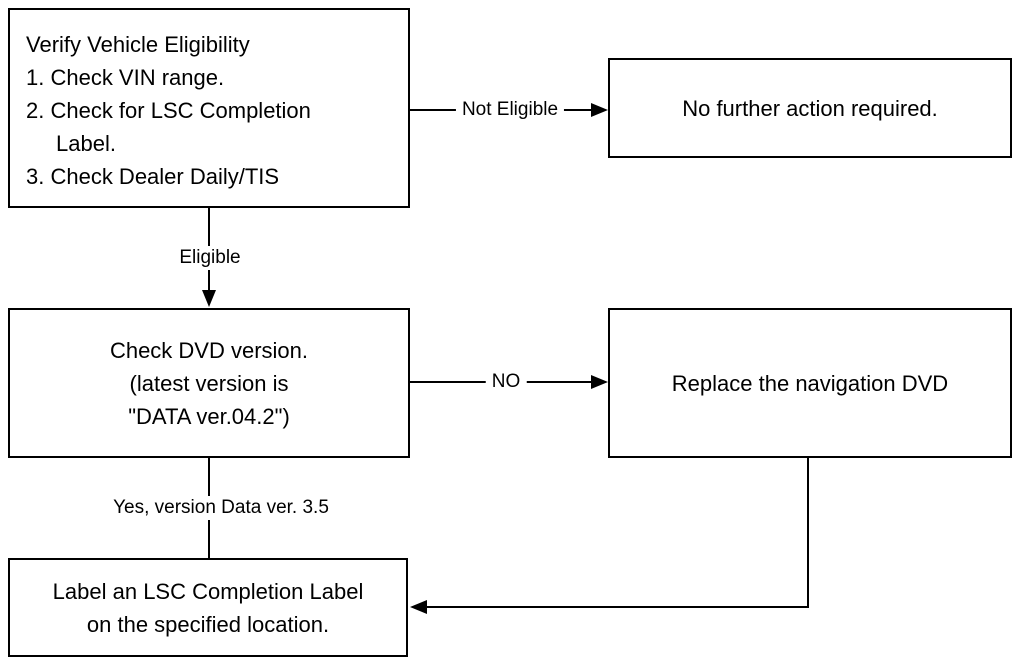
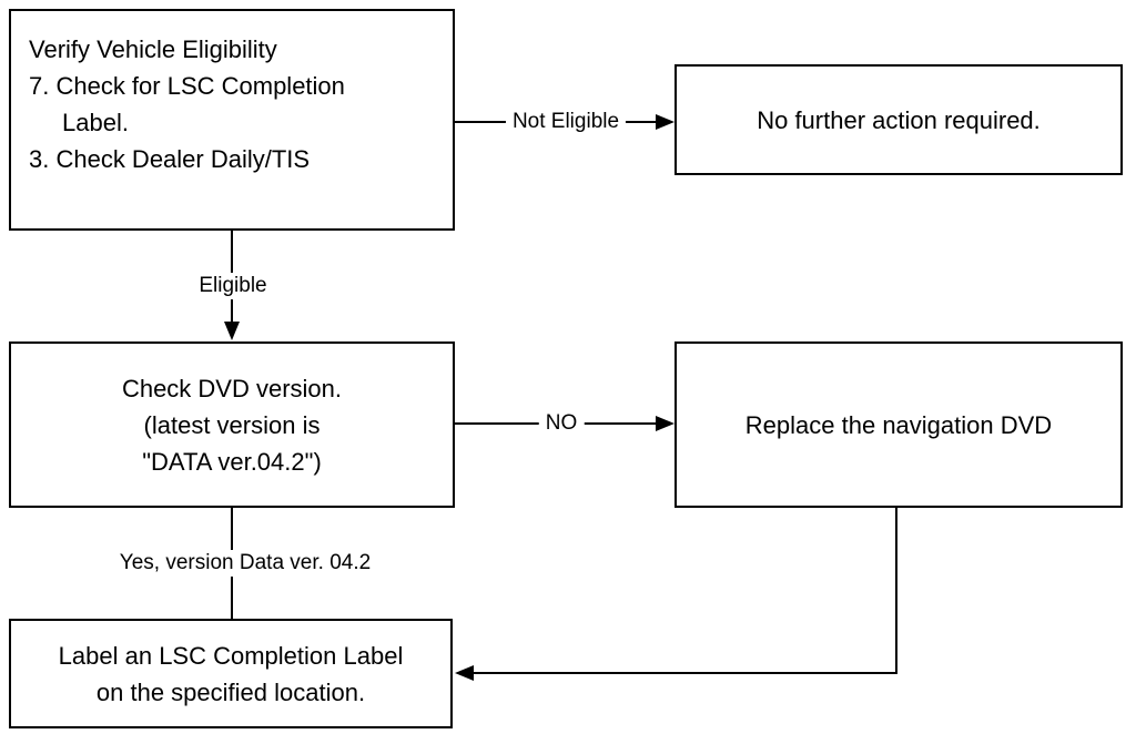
  Verify Vehicle Eligibility
- 1. Check VIN range.
- 2. Check for LSC Completion
+ 7. Check for LSC Completion
  Label.
  3. Check Dealer Daily/TIS
  No further action required.
  Check DVD version.
  (latest version is
  "DATA ver.04.2")
  Replace the navigation DVD
  Label an LSC Completion Label
  on the specified location.
  Not Eligible
  Eligible
  NO
- Yes, version Data ver. 3.5
+ Yes, version Data ver. 04.2
